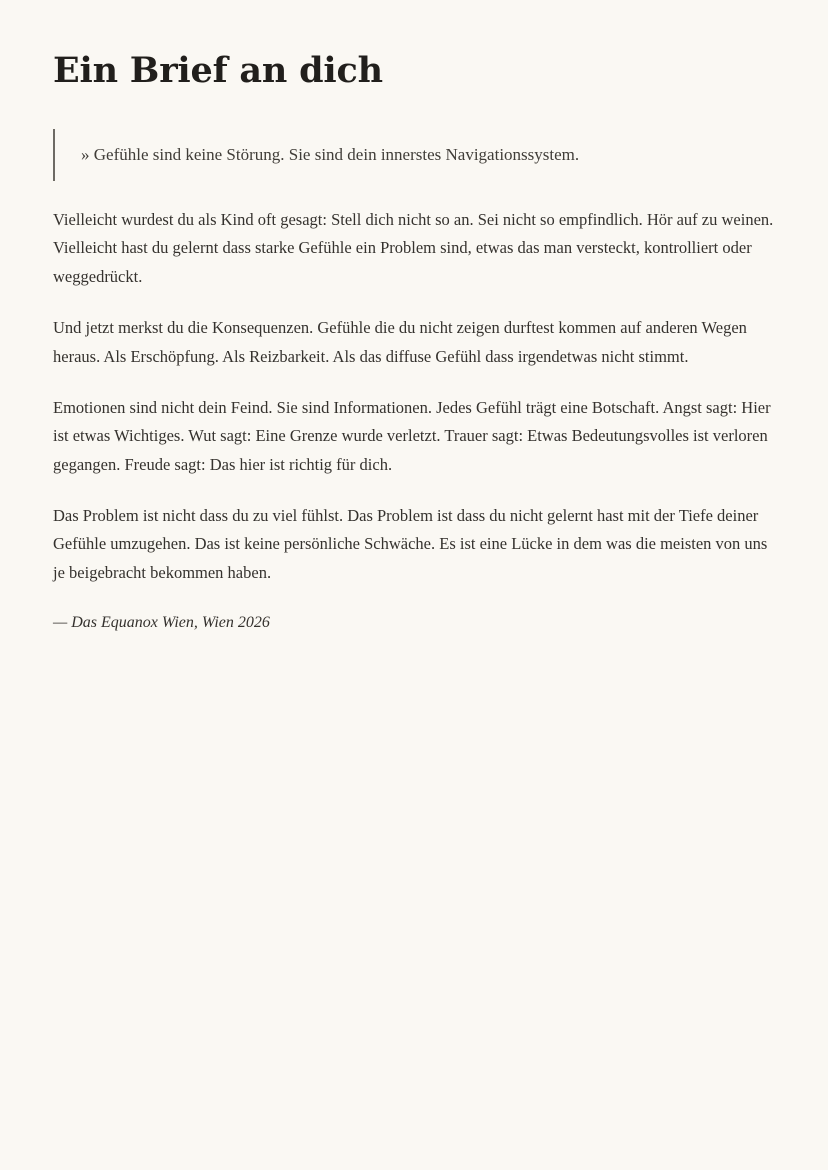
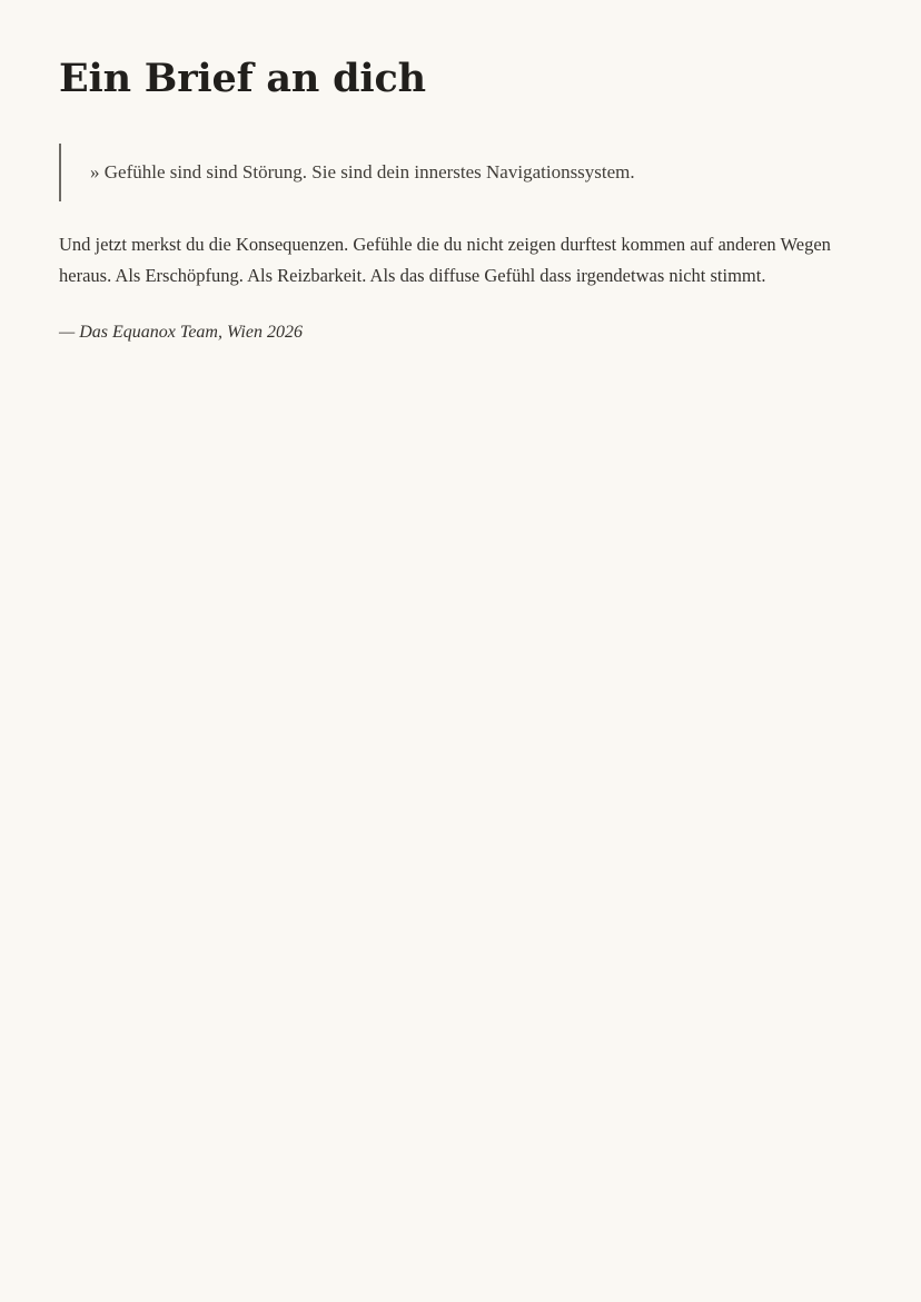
  Ein Brief an dich
- » Gefühle sind keine Störung. Sie sind dein innerstes Navigationssystem.
+ » Gefühle sind sind Störung. Sie sind dein innerstes Navigationssystem.
- Vielleicht wurdest du als Kind oft gesagt: Stell dich nicht so an. Sei nicht so empfindlich. Hör auf zu weinen. Vielleicht hast du gelernt dass starke Gefühle ein Problem sind, etwas das man versteckt, kontrolliert oder weggedrückt.
  Und jetzt merkst du die Konsequenzen. Gefühle die du nicht zeigen durftest kommen auf anderen Wegen heraus. Als Erschöpfung. Als Reizbarkeit. Als das diffuse Gefühl dass irgendetwas nicht stimmt.
- Emotionen sind nicht dein Feind. Sie sind Informationen. Jedes Gefühl trägt eine Botschaft. Angst sagt: Hier ist etwas Wichtiges. Wut sagt: Eine Grenze wurde verletzt. Trauer sagt: Etwas Bedeutungsvolles ist verloren gegangen. Freude sagt: Das hier ist richtig für dich.
- Das Problem ist nicht dass du zu viel fühlst. Das Problem ist dass du nicht gelernt hast mit der Tiefe deiner Gefühle umzugehen. Das ist keine persönliche Schwäche. Es ist eine Lücke in dem was die meisten von uns je beigebracht bekommen haben.
- — Das Equanox Wien, Wien 2026
+ — Das Equanox Team, Wien 2026
